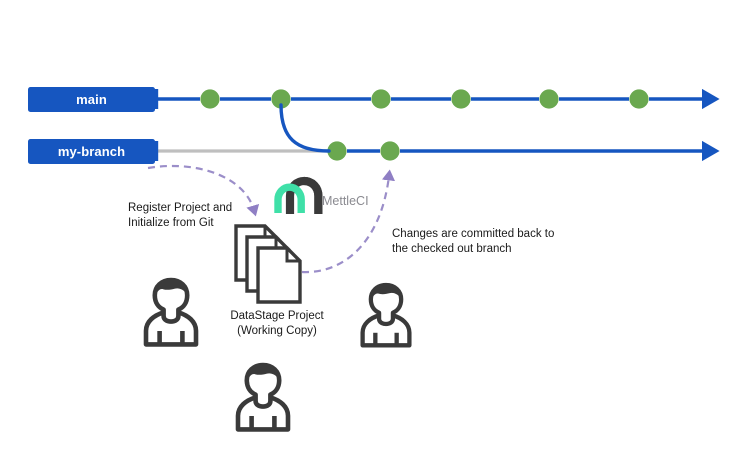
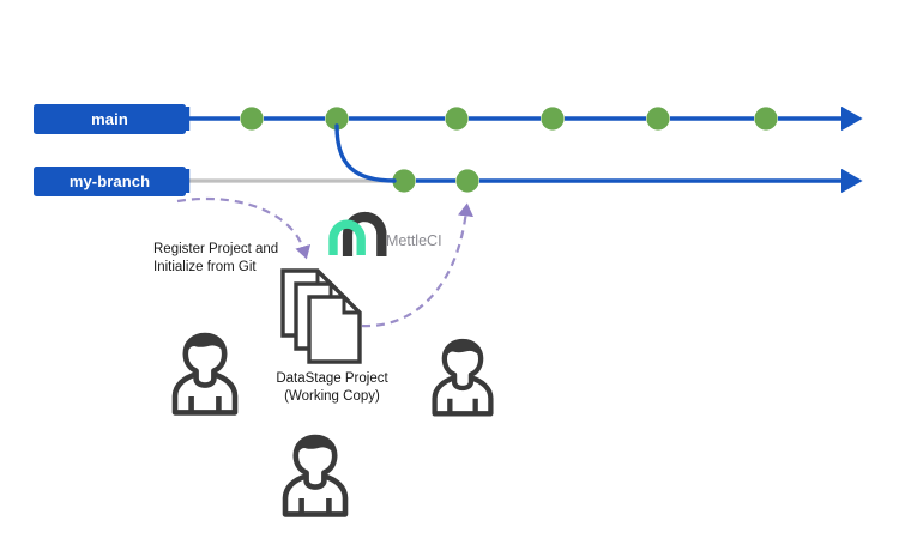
  main
  my-branch
  Register Project and
  Initialize from Git
- Changes are committed back to
- the checked out branch
  MettleCI
  DataStage Project
  (Working Copy)
